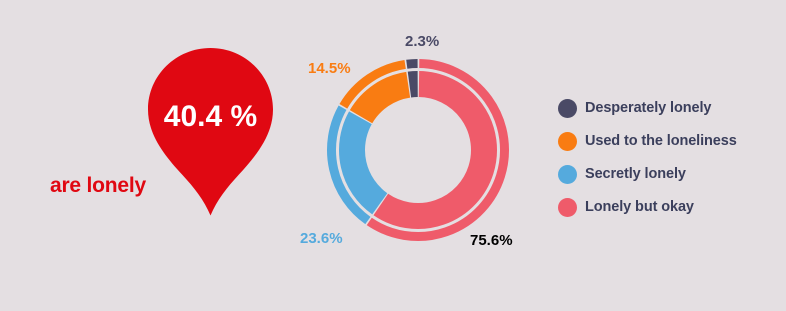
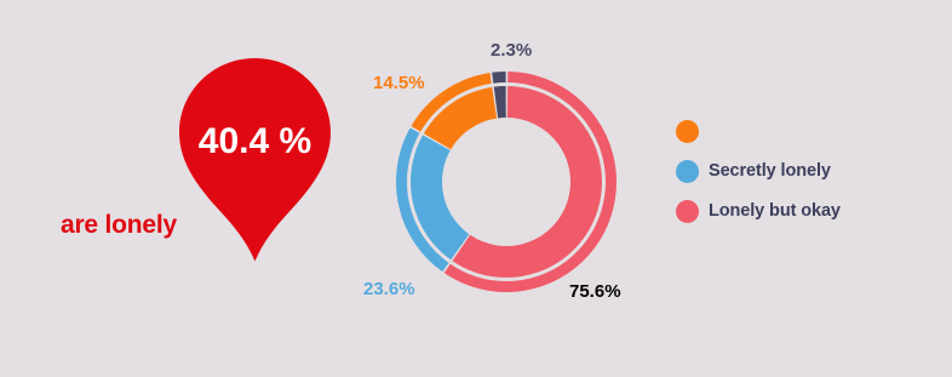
  40.4 %
  are lonely
  2.3%
  14.5%
  23.6%
  75.6%
- Desperately lonely
- Used to the loneliness
  Secretly lonely
  Lonely but okay
